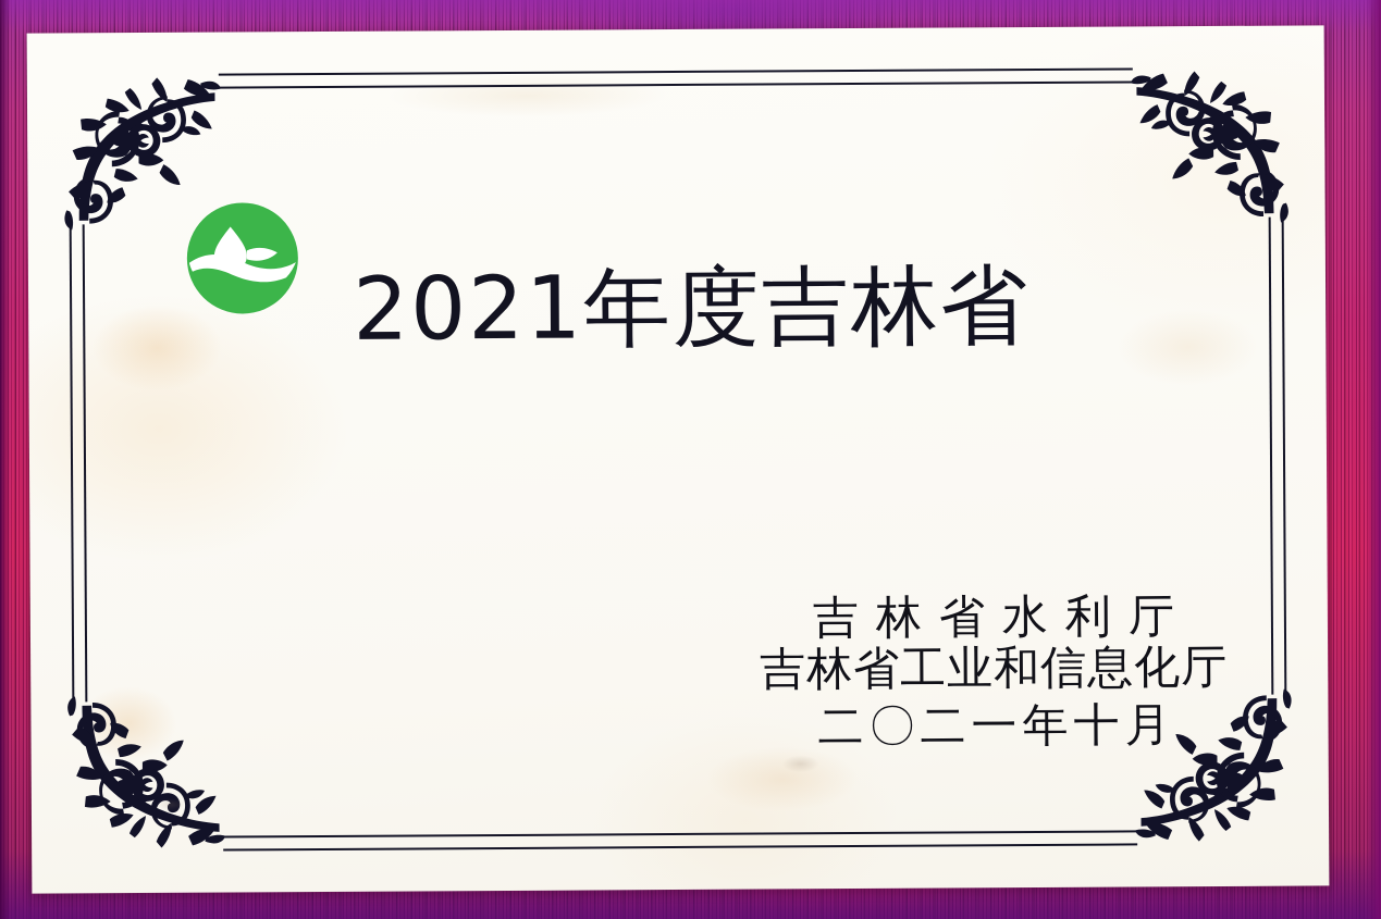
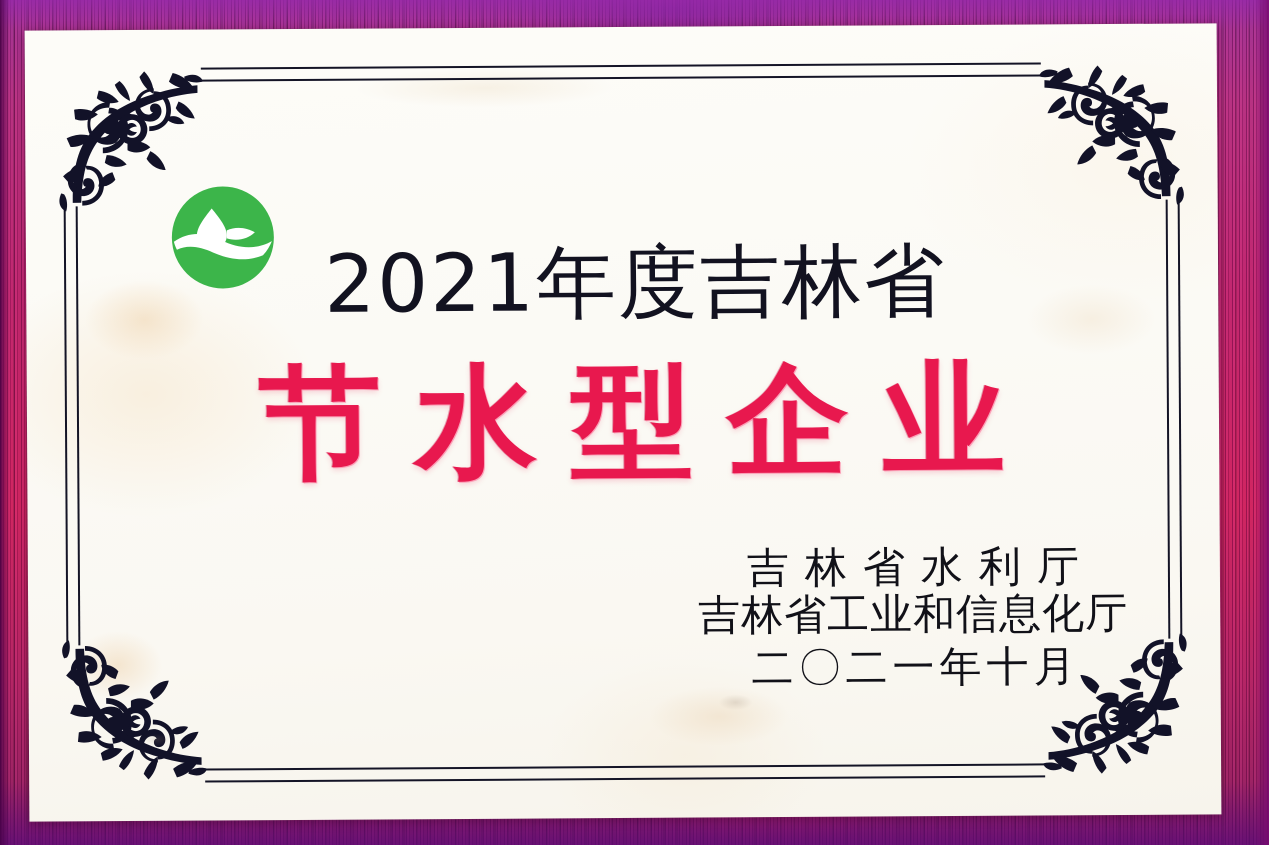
  2021年度吉林省
+ 节水型企业
  吉林省水利厅
  吉林省工业和信息化厅
  二〇二一年十月
